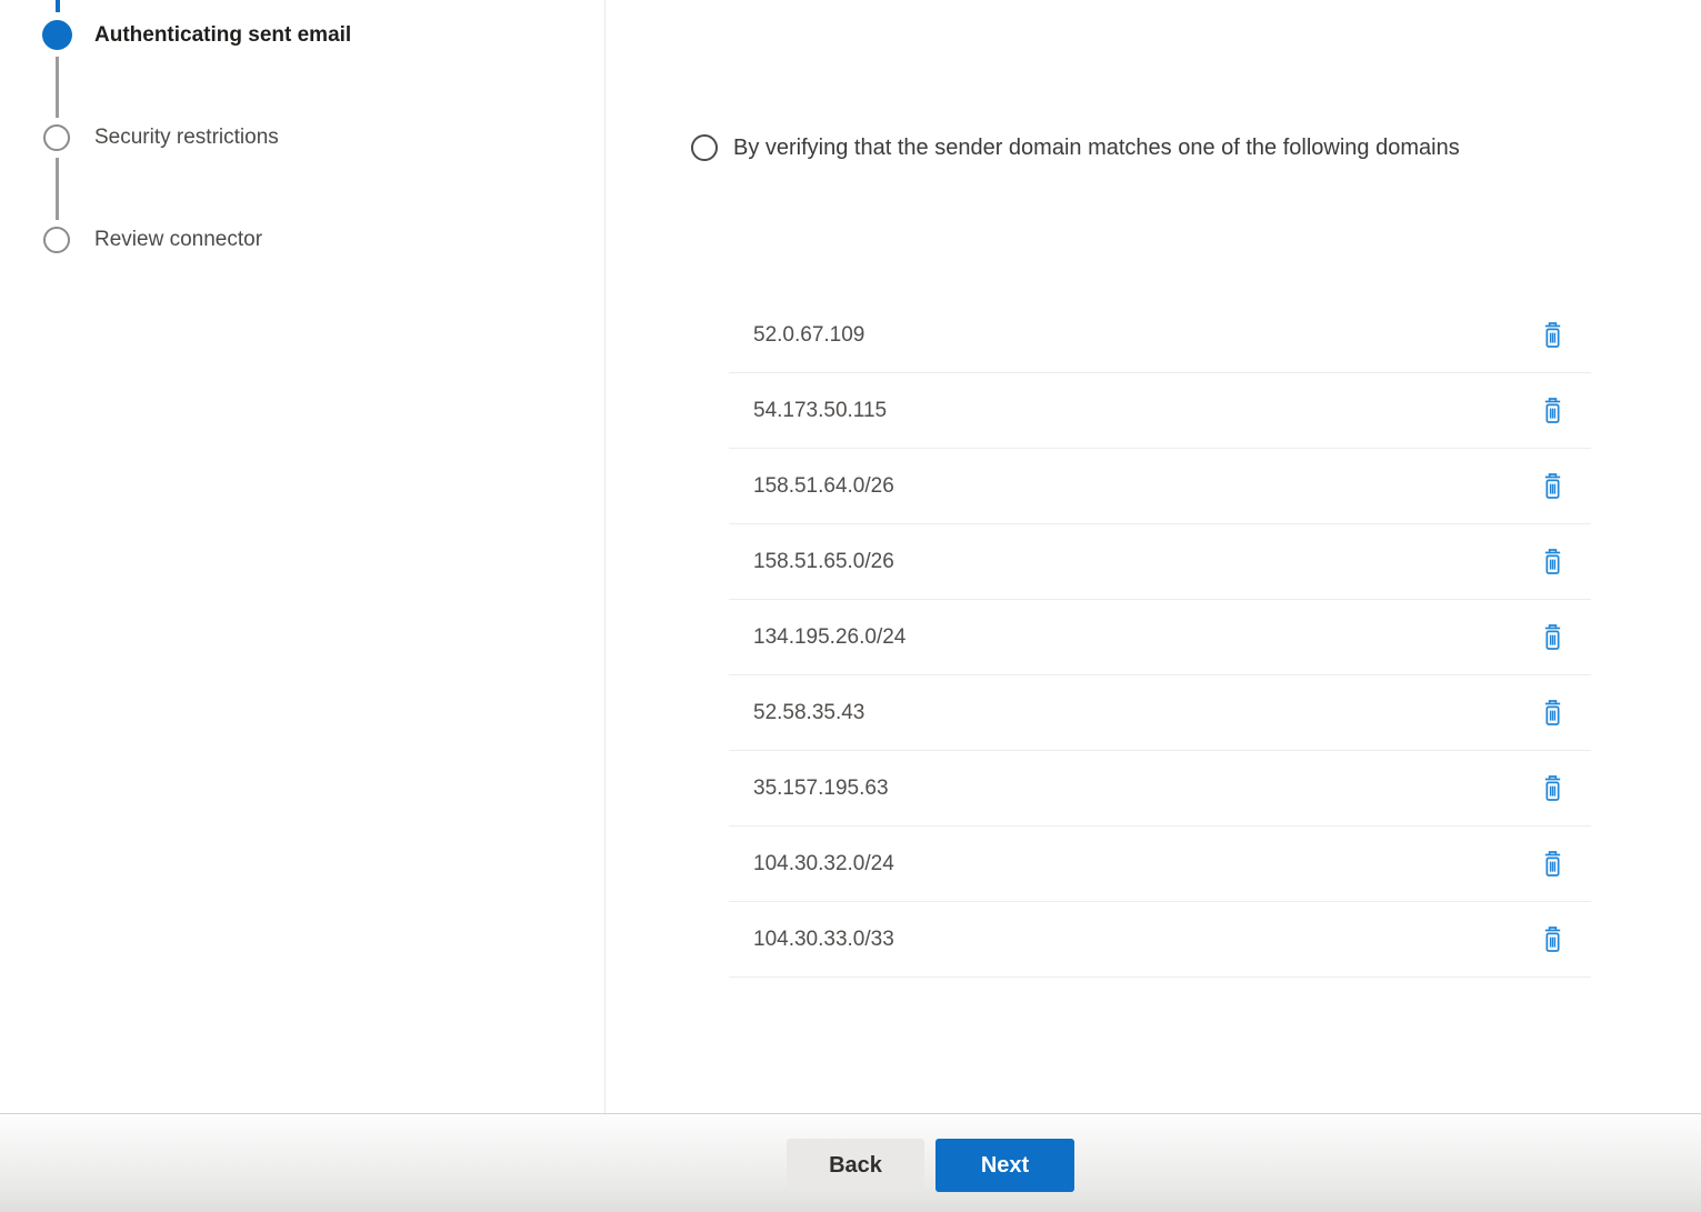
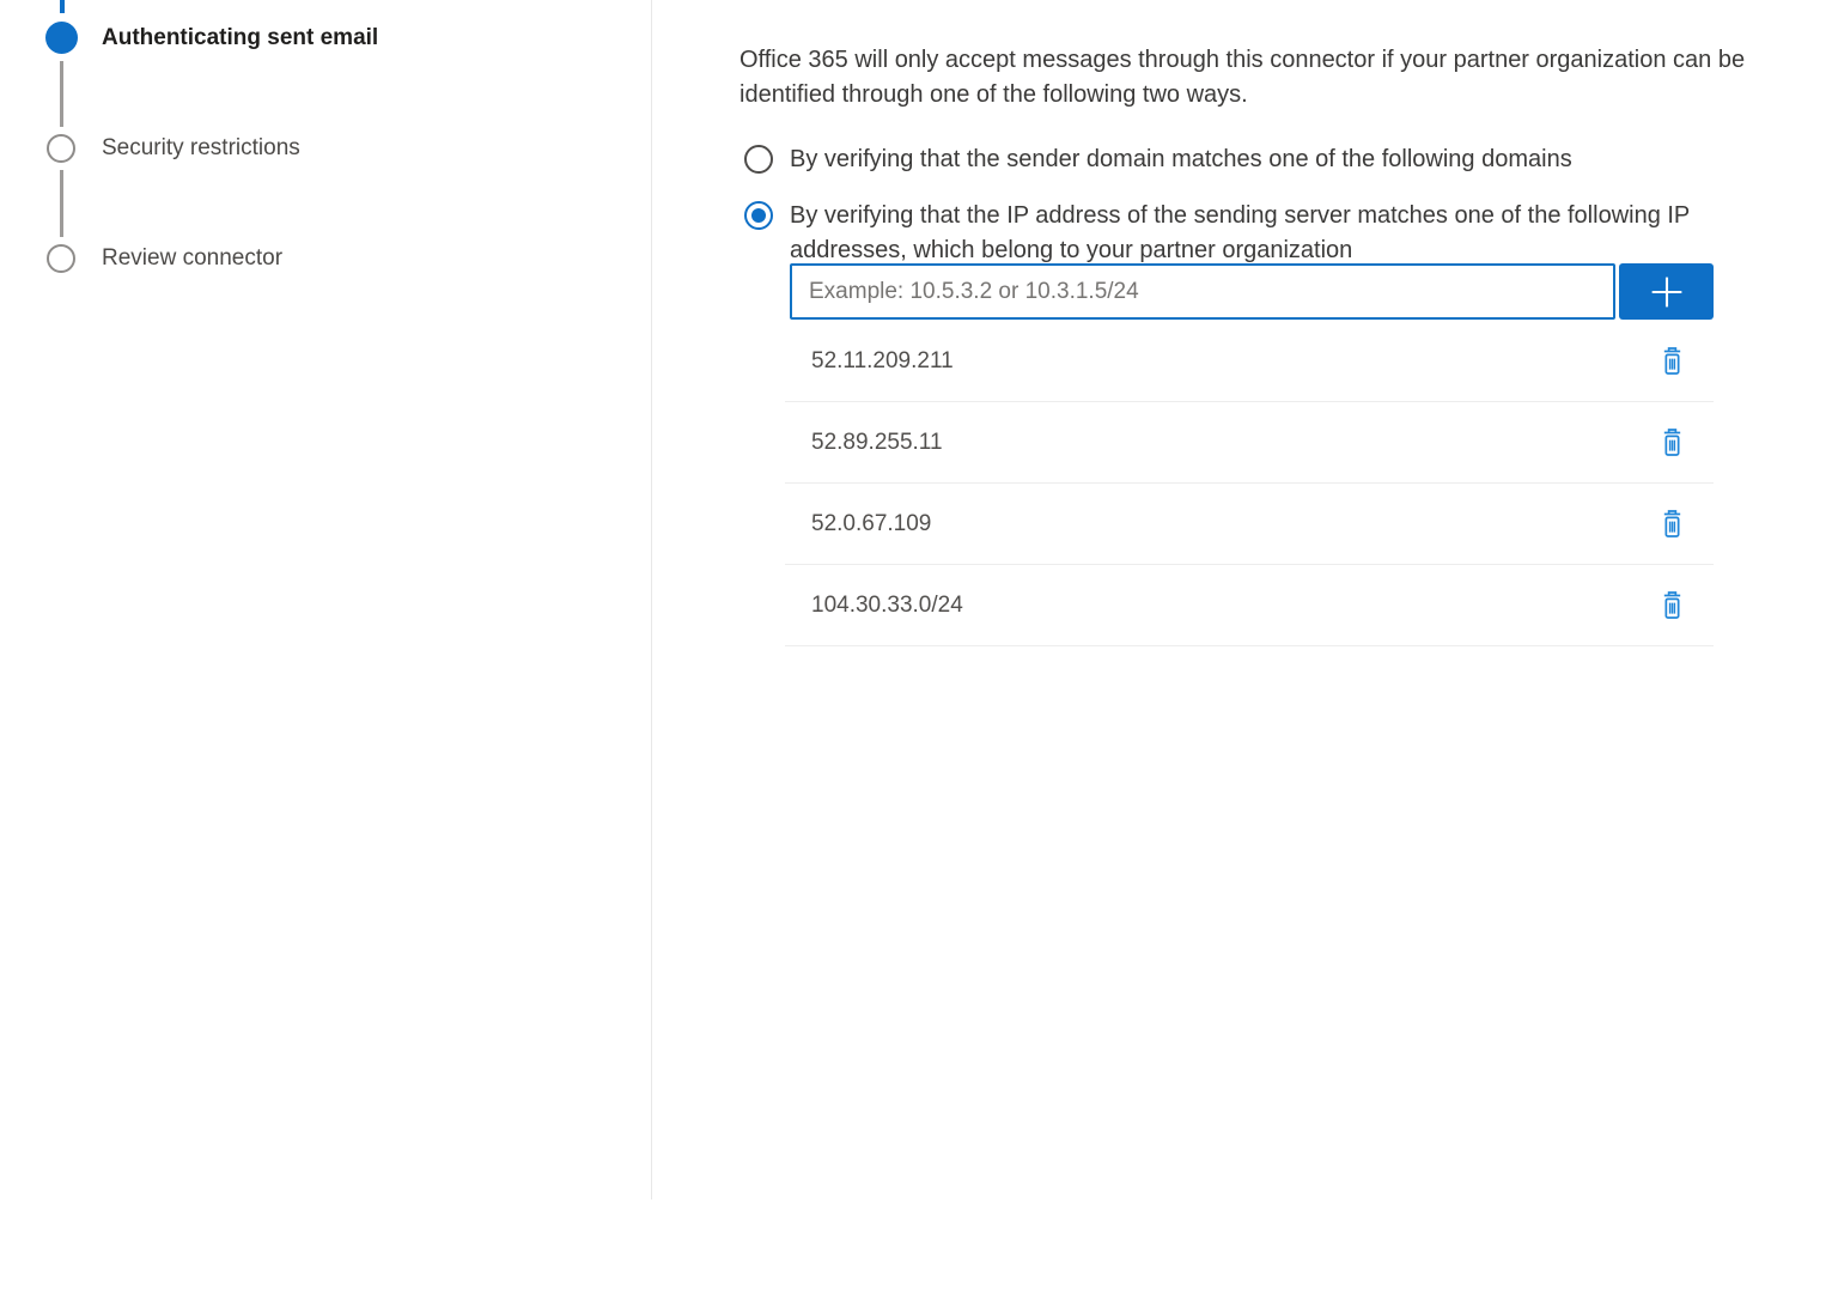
  Authenticating sent email
  Security restrictions
  Review connector
+ Office 365 will only accept messages through this connector if your partner organization can be identified through one of the following two ways.
  By verifying that the sender domain matches one of the following domains
+ By verifying that the IP address of the sending server matches one of the following IP addresses, which belong to your partner organization
+ Example: 10.5.3.2 or 10.3.1.5/24
+ 52.11.209.211
+ 52.89.255.11
  52.0.67.109
- 54.173.50.115
- 158.51.64.0/26
- 158.51.65.0/26
- 134.195.26.0/24
- 52.58.35.43
- 35.157.195.63
- 104.30.32.0/24
- 104.30.33.0/33
+ 104.30.33.0/24
- Back
- Next
